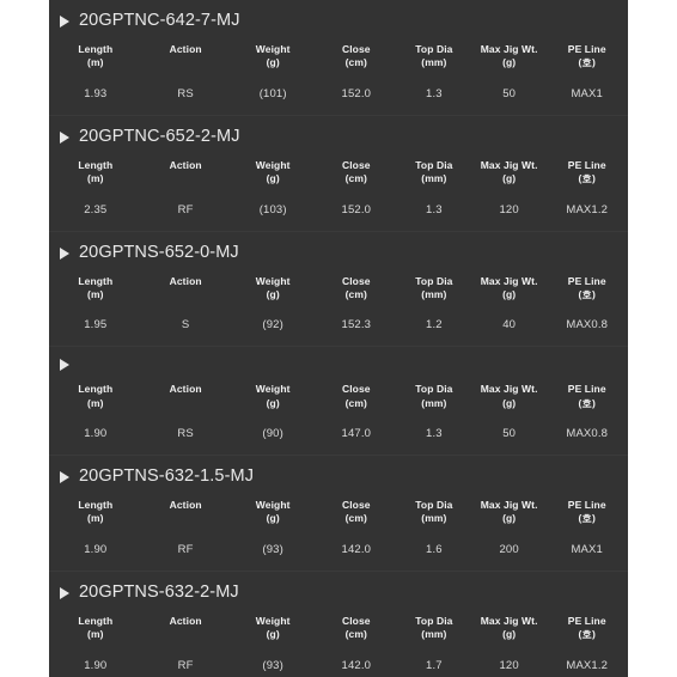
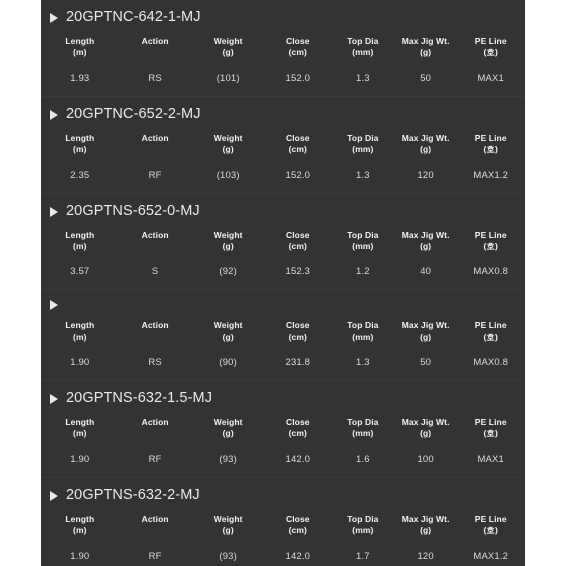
- 20GPTNC-642-7-MJ
+ 20GPTNC-642-1-MJ
  Length(m)	Action	Weight(g)	Close(cm)	Top Dia(mm)	Max Jig Wt.(g)	PE Line(호)
  1.93	RS	(101)	152.0	1.3	50	MAX1
  20GPTNC-652-2-MJ
  Length(m)	Action	Weight(g)	Close(cm)	Top Dia(mm)	Max Jig Wt.(g)	PE Line(호)
  2.35	RF	(103)	152.0	1.3	120	MAX1.2
  20GPTNS-652-0-MJ
  Length(m)	Action	Weight(g)	Close(cm)	Top Dia(mm)	Max Jig Wt.(g)	PE Line(호)
- 1.95	S	(92)	152.3	1.2	40	MAX0.8
+ 3.57	S	(92)	152.3	1.2	40	MAX0.8
  Length(m)	Action	Weight(g)	Close(cm)	Top Dia(mm)	Max Jig Wt.(g)	PE Line(호)
- 1.90	RS	(90)	147.0	1.3	50	MAX0.8
+ 1.90	RS	(90)	231.8	1.3	50	MAX0.8
  20GPTNS-632-1.5-MJ
  Length(m)	Action	Weight(g)	Close(cm)	Top Dia(mm)	Max Jig Wt.(g)	PE Line(호)
- 1.90	RF	(93)	142.0	1.6	200	MAX1
+ 1.90	RF	(93)	142.0	1.6	100	MAX1
  20GPTNS-632-2-MJ
  Length(m)	Action	Weight(g)	Close(cm)	Top Dia(mm)	Max Jig Wt.(g)	PE Line(호)
  1.90	RF	(93)	142.0	1.7	120	MAX1.2
